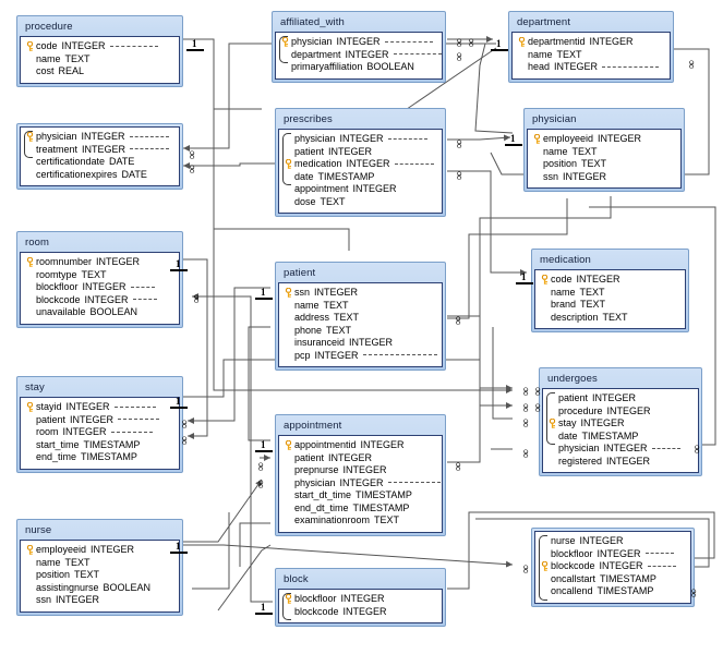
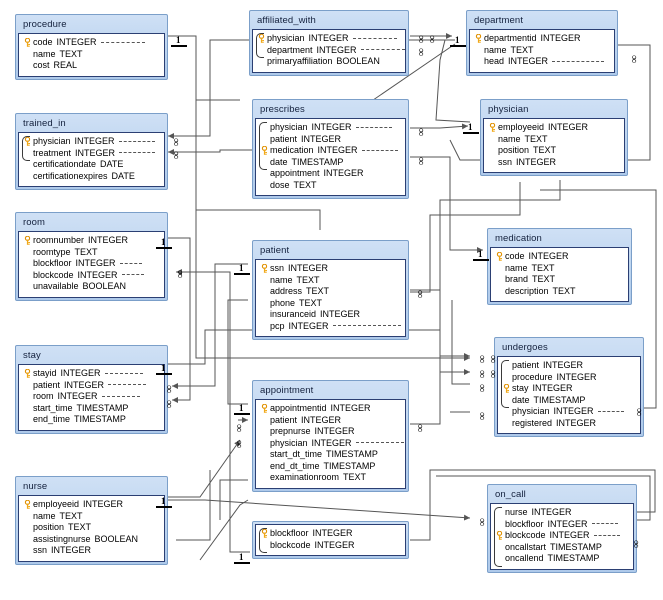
  procedure
  code
  INTEGER
  name
  TEXT
  cost
  REAL
+ trained_in
  physician
  INTEGER
  treatment
  INTEGER
  certificationdate
  DATE
  certificationexpires
  DATE
  room
  roomnumber
  INTEGER
  roomtype
  TEXT
  blockfloor
  INTEGER
  blockcode
  INTEGER
  unavailable
  BOOLEAN
  stay
  stayid
  INTEGER
  patient
  INTEGER
  room
  INTEGER
  start_time
  TIMESTAMP
  end_time
  TIMESTAMP
  nurse
  employeeid
  INTEGER
  name
  TEXT
  position
  TEXT
  assistingnurse
  BOOLEAN
  ssn
  INTEGER
  affiliated_with
  physician
  INTEGER
  department
  INTEGER
  primaryaffiliation
  BOOLEAN
  prescribes
  physician
  INTEGER
  patient
  INTEGER
  medication
  INTEGER
  date
  TIMESTAMP
  appointment
  INTEGER
  dose
  TEXT
  patient
  ssn
  INTEGER
  name
  TEXT
  address
  TEXT
  phone
  TEXT
  insuranceid
  INTEGER
  pcp
  INTEGER
  appointment
  appointmentid
  INTEGER
  patient
  INTEGER
  prepnurse
  INTEGER
  physician
  INTEGER
  start_dt_time
  TIMESTAMP
  end_dt_time
  TIMESTAMP
  examinationroom
  TEXT
- block
  blockfloor
  INTEGER
  blockcode
  INTEGER
  department
  departmentid
  INTEGER
  name
  TEXT
  head
  INTEGER
  physician
  employeeid
  INTEGER
  name
  TEXT
  position
  TEXT
  ssn
  INTEGER
  medication
  code
  INTEGER
  name
  TEXT
  brand
  TEXT
  description
  TEXT
  undergoes
  patient
  INTEGER
  procedure
  INTEGER
  stay
  INTEGER
  date
  TIMESTAMP
  physician
  INTEGER
  registered
  INTEGER
+ on_call
  nurse
  INTEGER
  blockfloor
  INTEGER
  blockcode
  INTEGER
  oncallstart
  TIMESTAMP
  oncallend
  TIMESTAMP
  1
  1
  1
  1
  1
  1
  1
  1
  1
  1
